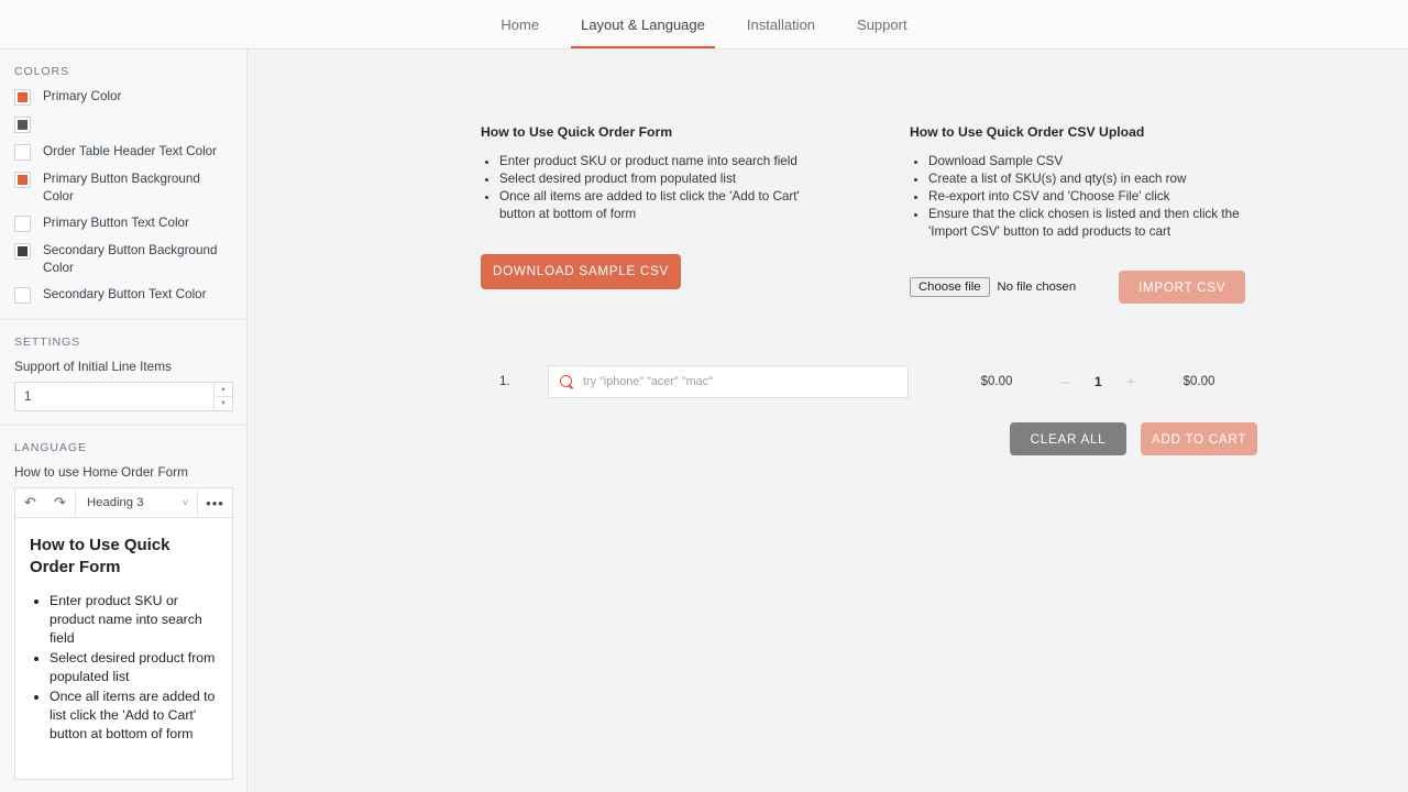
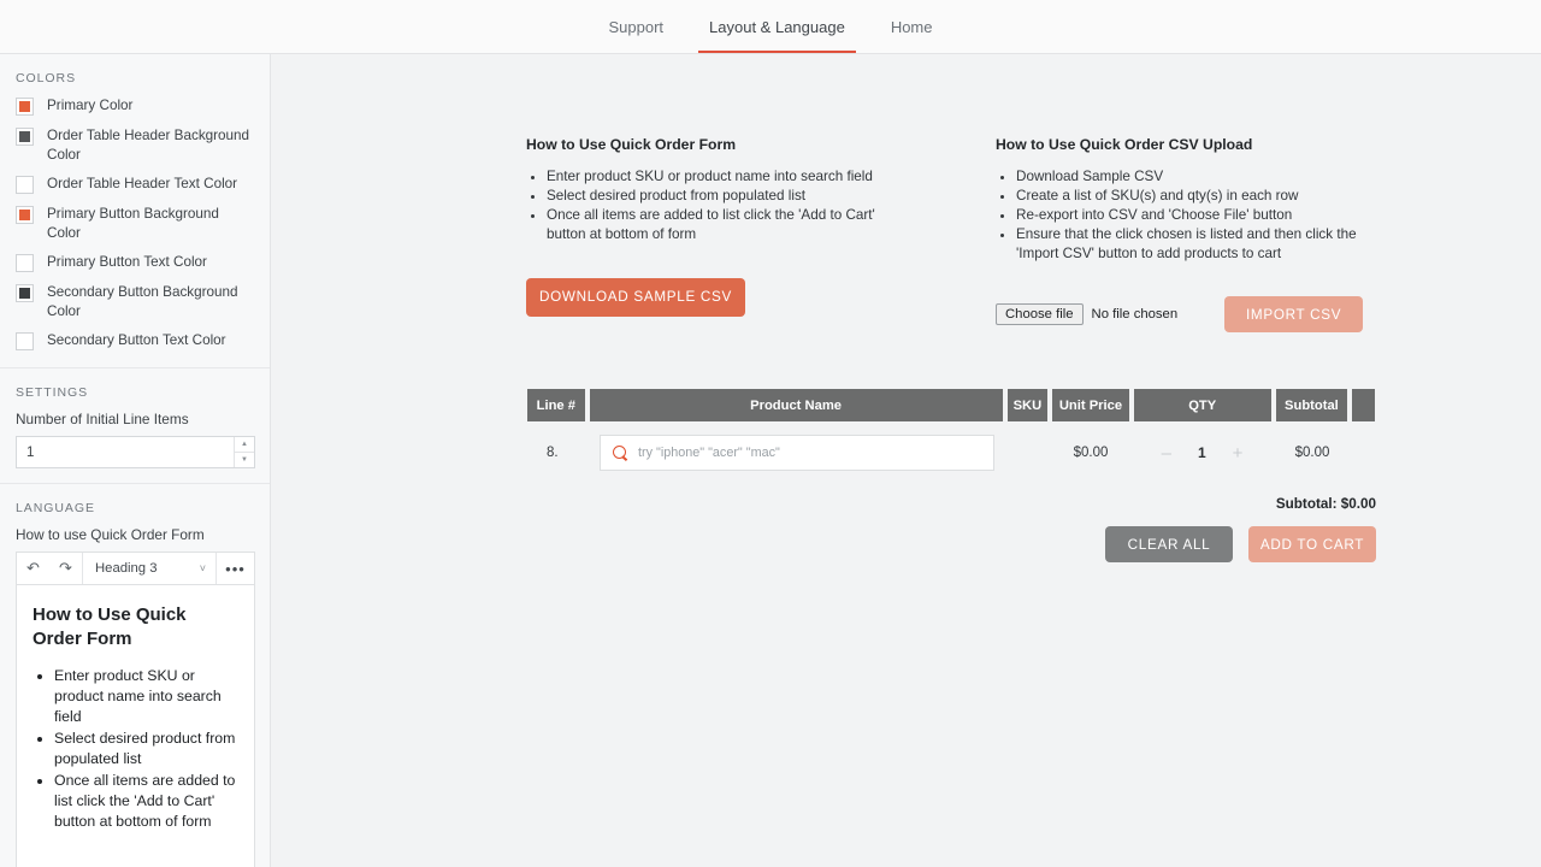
- Home
+ Support
  Layout & Language
- Installation
- Support
+ Home
  COLORS
  Primary Color
+ Order Table Header Background Color
  Order Table Header Text Color
  Primary Button Background Color
  Primary Button Text Color
  Secondary Button Background Color
  Secondary Button Text Color
  SETTINGS
- Support of Initial Line Items
+ Number of Initial Line Items
  1
  LANGUAGE
- How to use Home Order Form
+ How to use Quick Order Form
  ↶
  ↷
  Heading 3
  ˅
  •••
  How to Use Quick Order Form
  Enter product SKU or product name into search field
  Select desired product from populated list
  Once all items are added to list click the 'Add to Cart' button at bottom of form
  How to Use Quick Order Form
  Enter product SKU or product name into search field
  Select desired product from populated list
  Once all items are added to list click the 'Add to Cart' button at bottom of form
  DOWNLOAD SAMPLE CSV
  How to Use Quick Order CSV Upload
  Download Sample CSV
  Create a list of SKU(s) and qty(s) in each row
- Re-export into CSV and 'Choose File' click
+ Re-export into CSV and 'Choose File' button
  Ensure that the click chosen is listed and then click the 'Import CSV' button to add products to cart
  Choose file
  No file chosen
  IMPORT CSV
+ Line #
+ Product Name
+ SKU
+ Unit Price
+ QTY
+ Subtotal
- 1.
+ 8.
  try "iphone" "acer" "mac"
  $0.00
  1
  +
  $0.00
+ Subtotal: $0.00
  CLEAR ALL
  ADD TO CART
